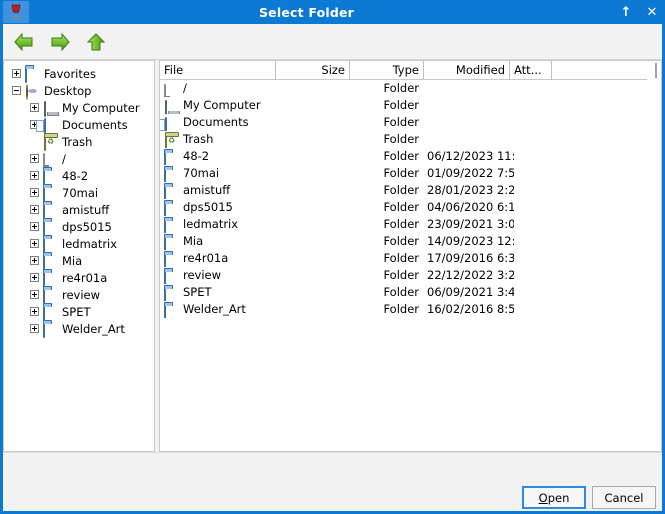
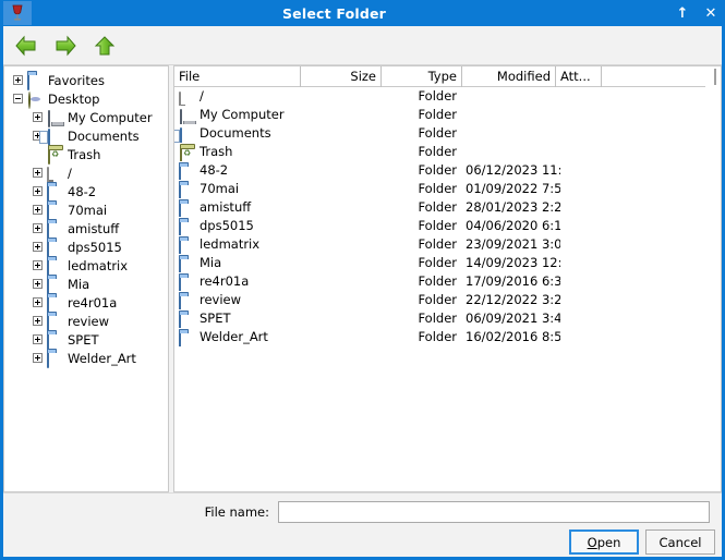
  Select Folder
  ↑
  ✕
  Favorites
  Desktop
  My Computer
  Documents
  Trash
  /
  48-2
  70mai
  amistuff
  dps5015
  ledmatrix
  Mia
  re4r01a
  review
  SPET
  Welder_Art
  File
  Size
  Type
  Modified
  Att...
  /
  Folder
  My Computer
  Folder
  Documents
  Folder
  Trash
  Folder
  48-2
  Folder
  06/12/2023 11:
  70mai
  Folder
  01/09/2022 7:5
  amistuff
  Folder
  28/01/2023 2:2
  dps5015
  Folder
  04/06/2020 6:1
  ledmatrix
  Folder
  23/09/2021 3:0
  Mia
  Folder
  14/09/2023 12:
  re4r01a
  Folder
  17/09/2016 6:3
  review
  Folder
  22/12/2022 3:2
  SPET
  Folder
  06/09/2021 3:4
  Welder_Art
  Folder
  16/02/2016 8:5
+ File name:
  O
  pen
  Cancel
